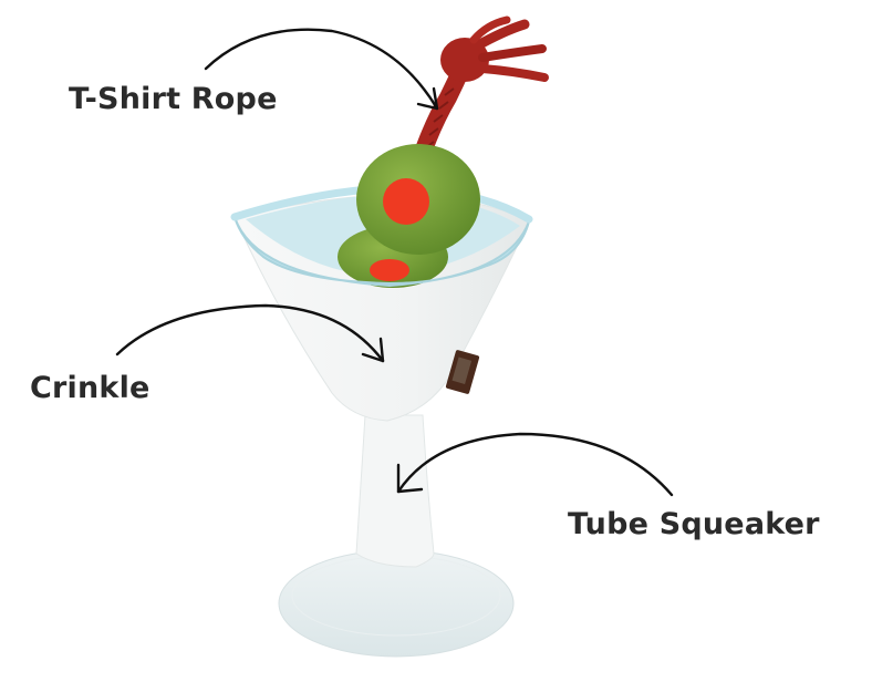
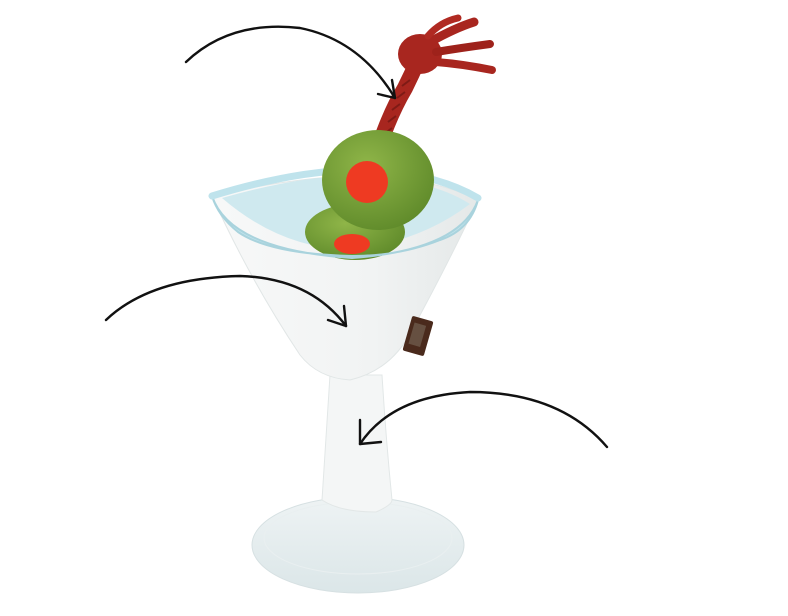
- T-Shirt Rope
- Crinkle
- Tube Squeaker
